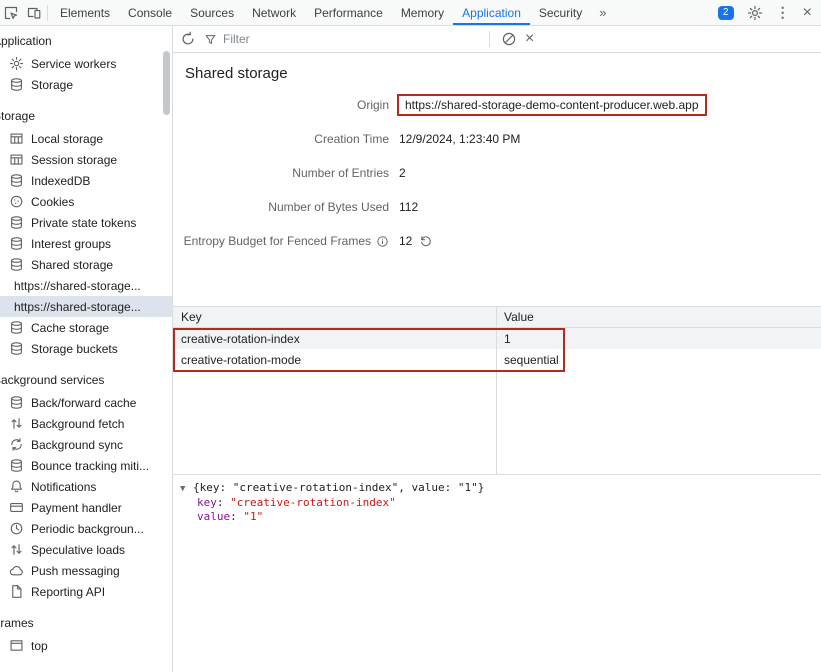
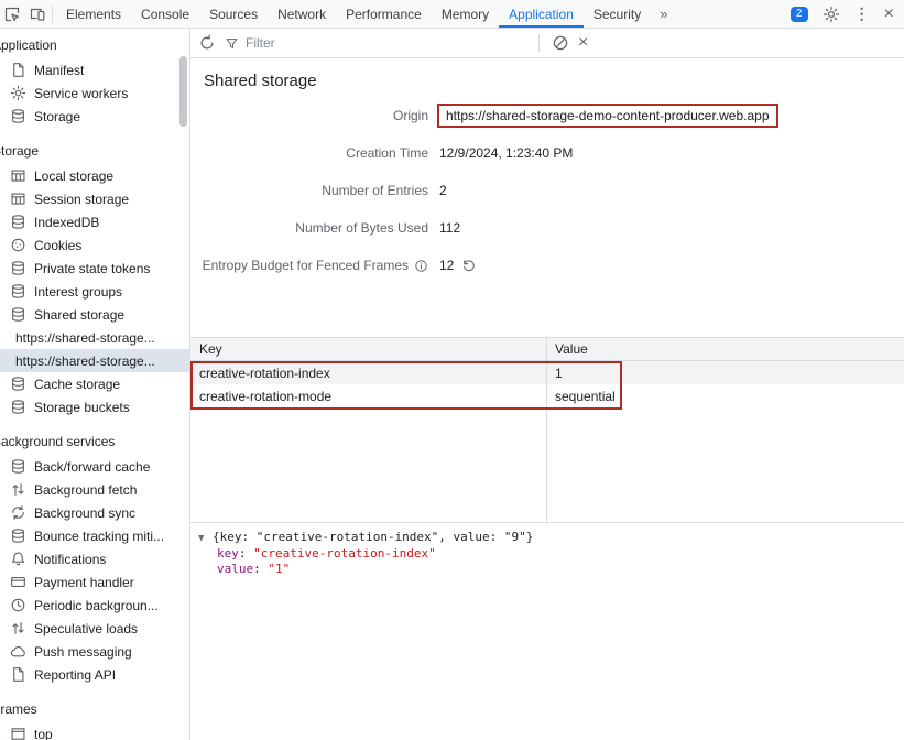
  Elements
  Console
  Sources
  Network
  Performance
  Memory
  Application
  Security
  »
  2
  ⋮
  ×
  pplication
+ Manifest
  Service workers
  Storage
  torage
  Local storage
  Session storage
  IndexedDB
  Cookies
  Private state tokens
  Interest groups
  Shared storage
  https://shared-storage...
  https://shared-storage...
  Cache storage
  Storage buckets
  ackground services
  Back/forward cache
  Background fetch
  Background sync
  Bounce tracking miti...
  Notifications
  Payment handler
  Periodic backgroun...
  Speculative loads
  Push messaging
  Reporting API
  rames
  top
  Filter
  ×
  Shared storage
  Origin
  https://shared-storage-demo-content-producer.web.app
  Creation Time
  12/9/2024, 1:23:40 PM
  Number of Entries
  2
  Number of Bytes Used
  112
  Entropy Budget for Fenced Frames
  12
  Key
  Value
  creative-rotation-index
  1
  creative-rotation-mode
  sequential
- ▼ {key: "creative-rotation-index", value: "1"}
+ ▼ {key: "creative-rotation-index", value: "9"}
  key: "creative-rotation-index"
  value: "1"
